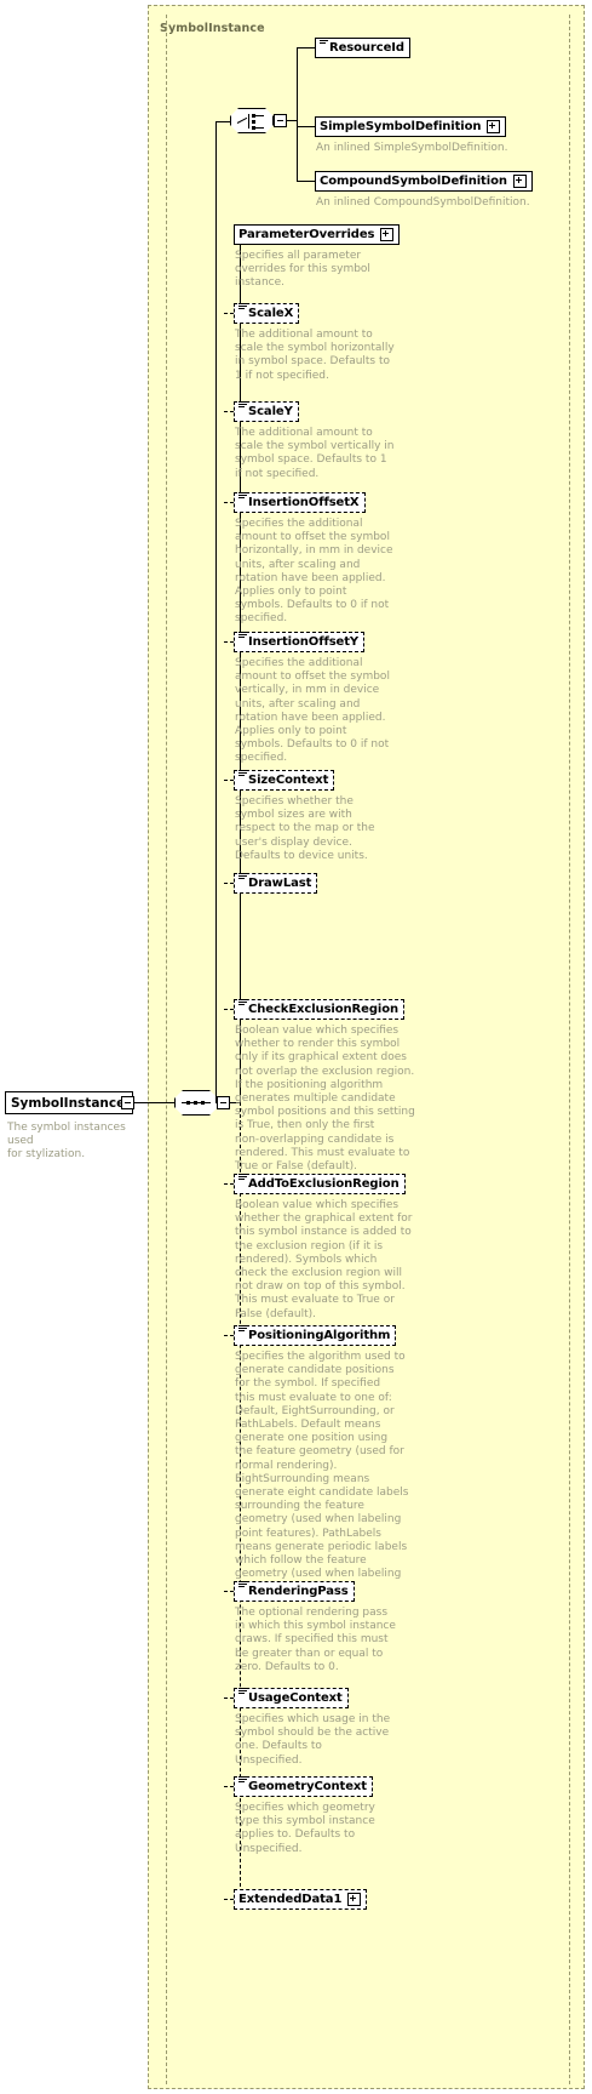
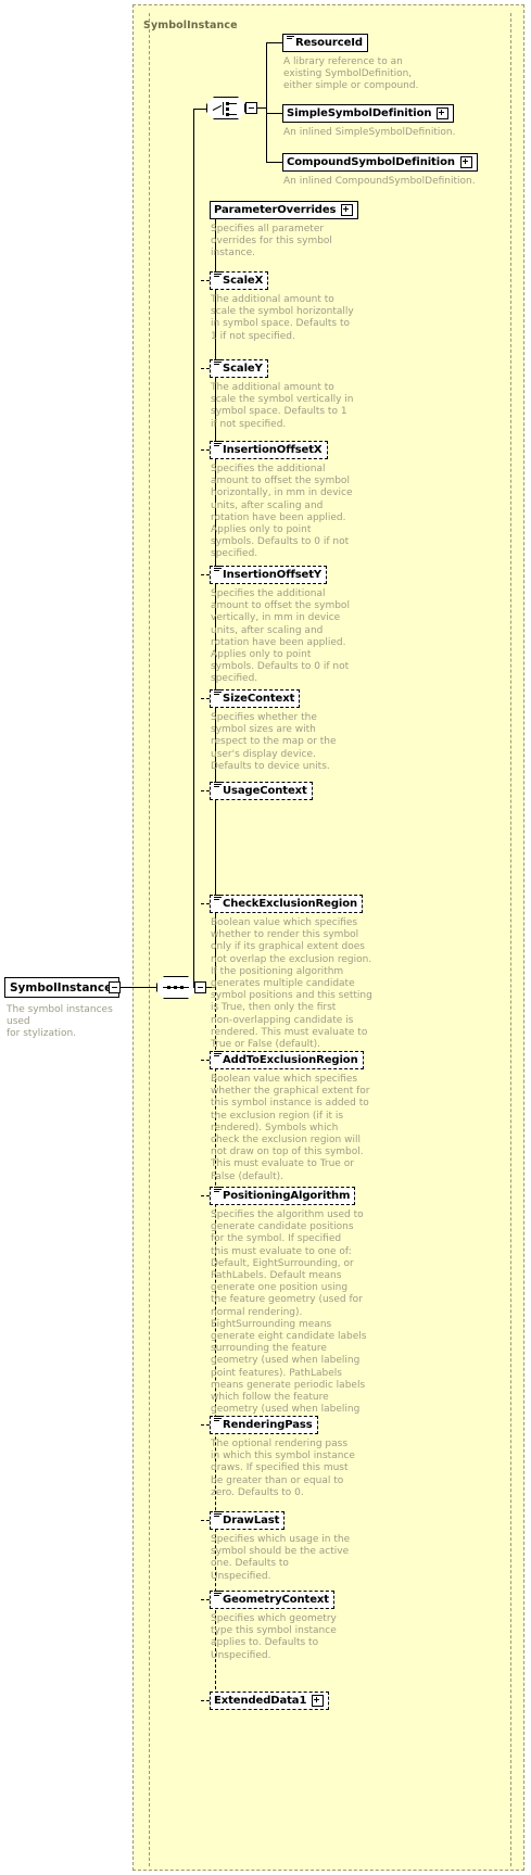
  SymbolInstance
  SymbolInstanc
  The symbol instances used
  for stylization.
  ResourceId
+ A library reference to an
+ existing SymbolDefinition,
+ either simple or compound.
  SimpleSymbolDefinition
  An inlined SimpleSymbolDefinition.
  CompoundSymbolDefinition
  An inlined CompoundSymbolDefinition.
  ParameterOverrides
  Specifies all parameter
  overrides for this symbol
  instance.
  ScaleX
  The additional amount to
  scale the symbol horizontally
  in symbol space. Defaults to
  1 if not specified.
  ScaleY
  The additional amount to
  scale the symbol vertically in
  symbol space. Defaults to 1
  if not specified.
  InsertionOffsetX
  Specifies the additional
  amount to offset the symbol
  horizontally, in mm in device
  units, after scaling and
  rotation have been applied.
  Applies only to point
  symbols. Defaults to 0 if not
  specified.
  InsertionOffsetY
  Specifies the additional
  amount to offset the symbol
  vertically, in mm in device
  units, after scaling and
  rotation have been applied.
  Applies only to point
  symbols. Defaults to 0 if not
  specified.
  SizeContext
  Specifies whether the
  symbol sizes are with
  respect to the map or the
  user's display device.
  Defaults to device units.
- DrawLast
+ UsageContext
  CheckExclusionRegion
  Boolean value which specifies
  whether to render this symbol
  only if its graphical extent does
  not overlap the exclusion region.
  If the positioning algorithm
  generates multiple candidate
  symbol positions and this setting
  is True, then only the first
  non-overlapping candidate is
  rendered. This must evaluate to
  True or False (default).
  AddToExclusionRegion
  Boolean value which specifies
  whether the graphical extent for
  this symbol instance is added to
  the exclusion region (if it is
  rendered). Symbols which
  check the exclusion region will
  not draw on top of this symbol.
  This must evaluate to True or
  False (default).
  PositioningAlgorithm
  Specifies the algorithm used to
  generate candidate positions
  for the symbol. If specified
  this must evaluate to one of:
  Default, EightSurrounding, or
  PathLabels. Default means
  generate one position using
  the feature geometry (used for
  normal rendering).
  EightSurrounding means
  generate eight candidate labels
  surrounding the feature
  geometry (used when labeling
  point features). PathLabels
  means generate periodic labels
  which follow the feature
  geometry (used when labeling
  RenderingPass
  The optional rendering pass
  in which this symbol instance
  draws. If specified this must
  be greater than or equal to
  zero. Defaults to 0.
- UsageContext
+ DrawLast
  Specifies which usage in the
  symbol should be the active
  one. Defaults to
  Unspecified.
  GeometryContext
  Specifies which geometry
  type this symbol instance
  applies to. Defaults to
  Unspecified.
  ExtendedData1
